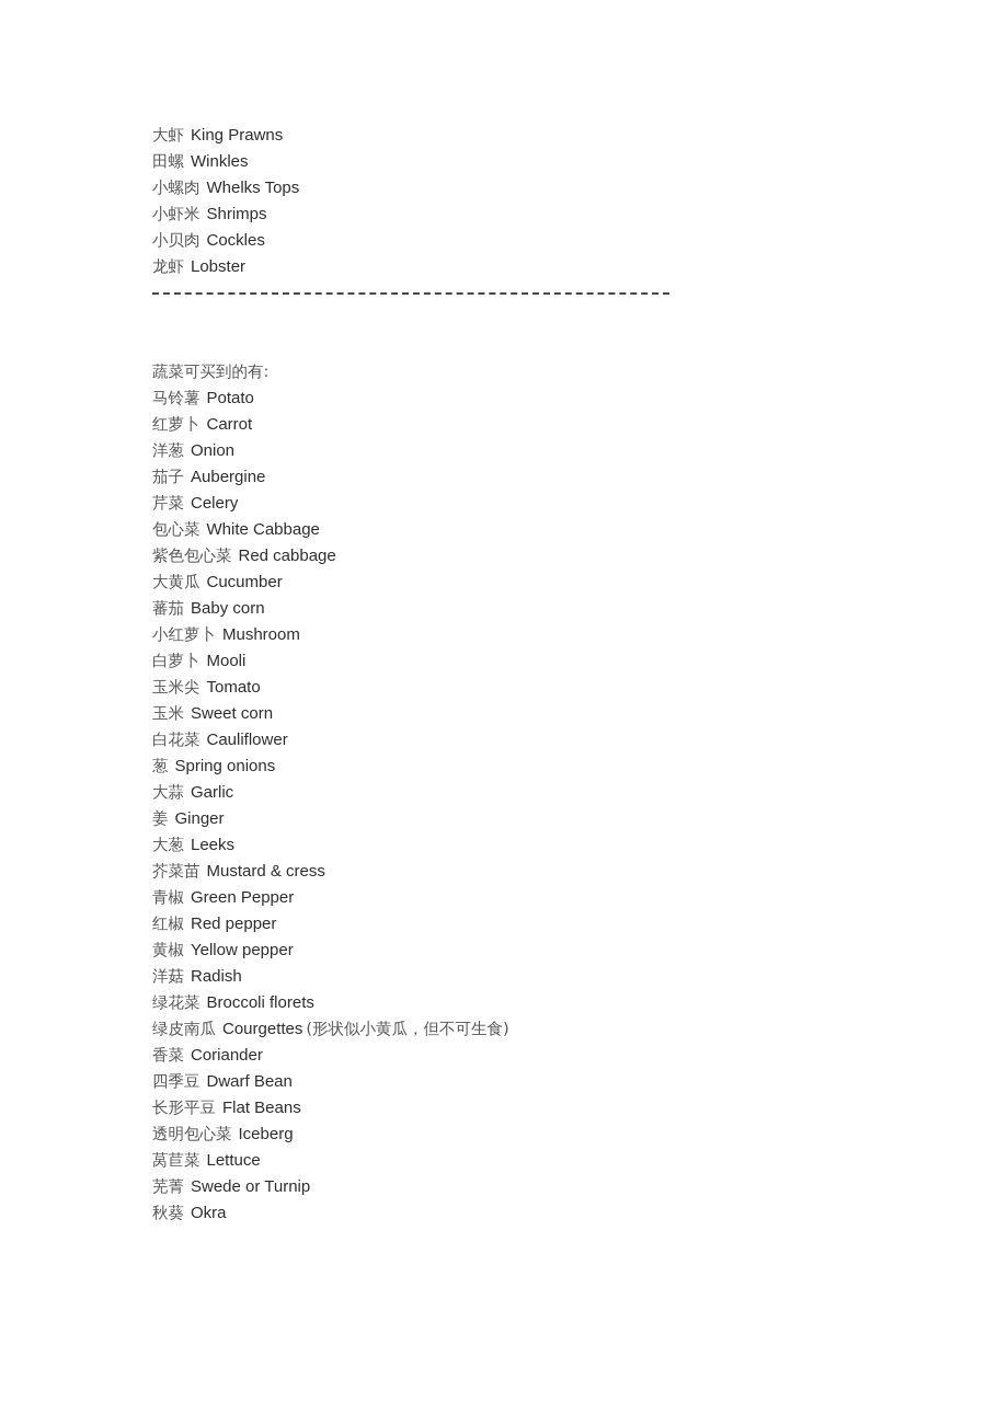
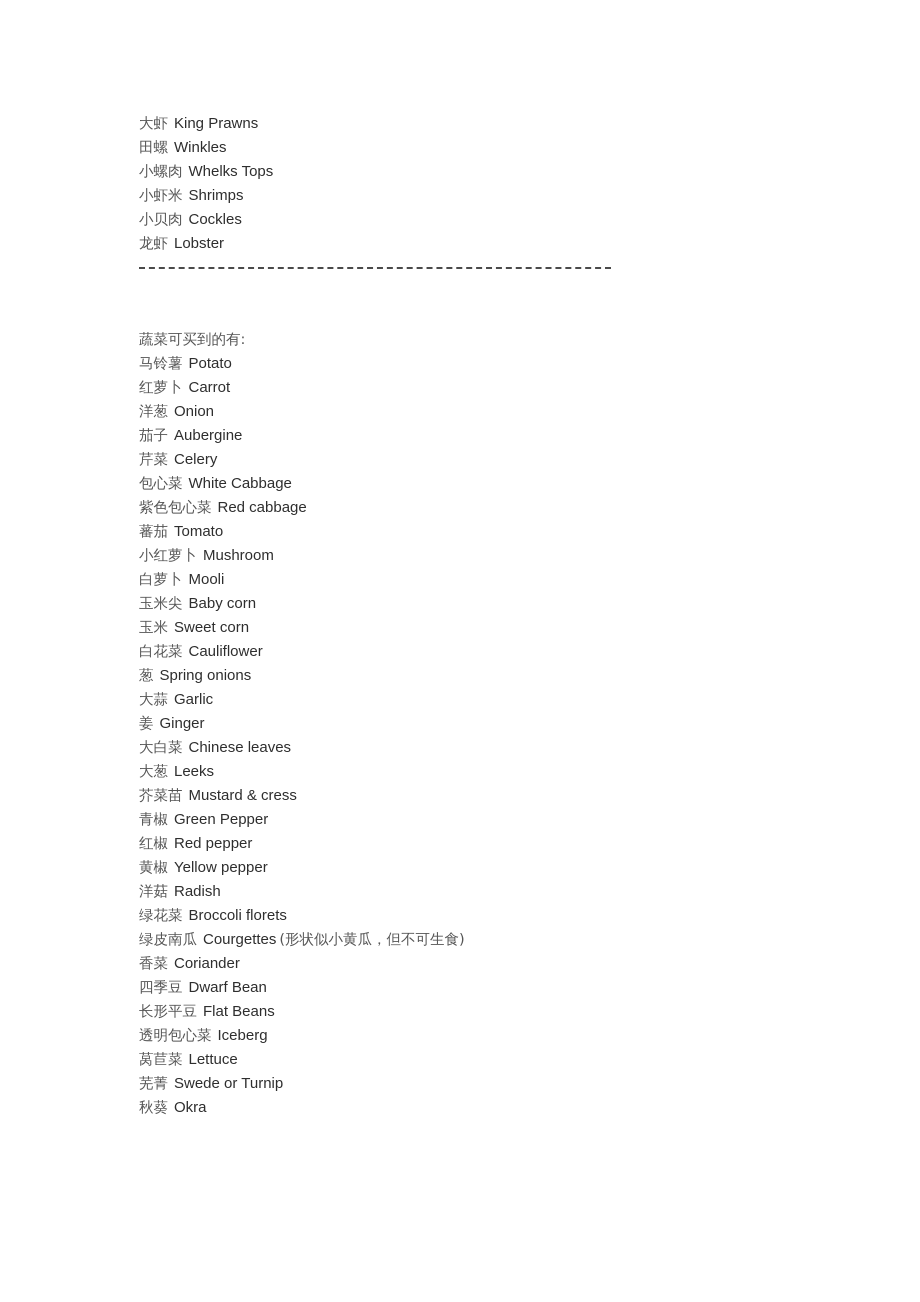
  大虾 King Prawns
  田螺 Winkles
  小螺肉 Whelks Tops
  小虾米 Shrimps
  小贝肉 Cockles
  龙虾 Lobster
  蔬菜可买到的有:
  马铃薯 Potato
  红萝卜 Carrot
  洋葱 Onion
  茄子 Aubergine
  芹菜 Celery
  包心菜 White Cabbage
  紫色包心菜 Red cabbage
- 大黄瓜 Cucumber
- 蕃茄 Baby corn
+ 蕃茄 Tomato
  小红萝卜 Mushroom
  白萝卜 Mooli
- 玉米尖 Tomato
+ 玉米尖 Baby corn
  玉米 Sweet corn
  白花菜 Cauliflower
  葱 Spring onions
  大蒜 Garlic
  姜 Ginger
+ 大白菜 Chinese leaves
  大葱 Leeks
  芥菜苗 Mustard & cress
  青椒 Green Pepper
  红椒 Red pepper
  黄椒 Yellow pepper
  洋菇 Radish
  绿花菜 Broccoli florets
  绿皮南瓜 Courgettes (形状似小黄瓜，但不可生食)
  香菜 Coriander
  四季豆 Dwarf Bean
  长形平豆 Flat Beans
  透明包心菜 Iceberg
  莴苣菜 Lettuce
  芜菁 Swede or Turnip
  秋葵 Okra
